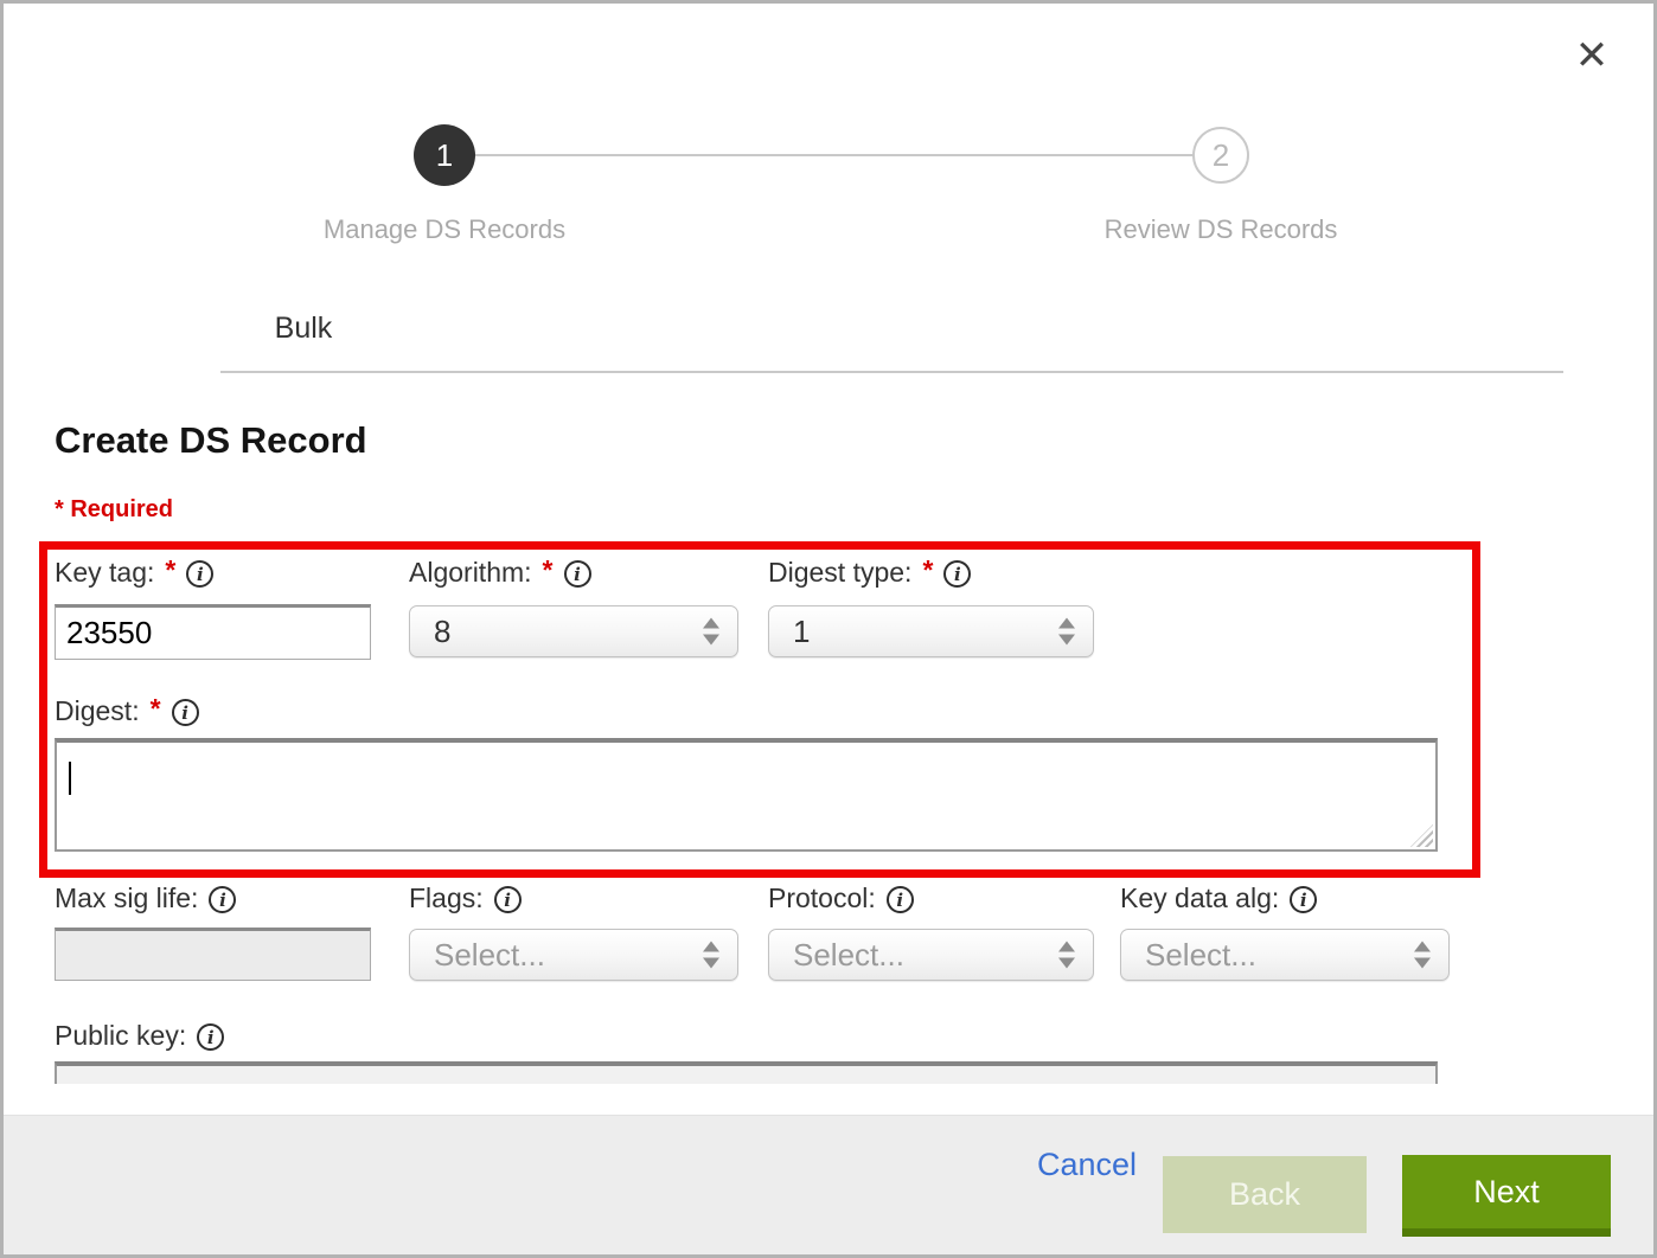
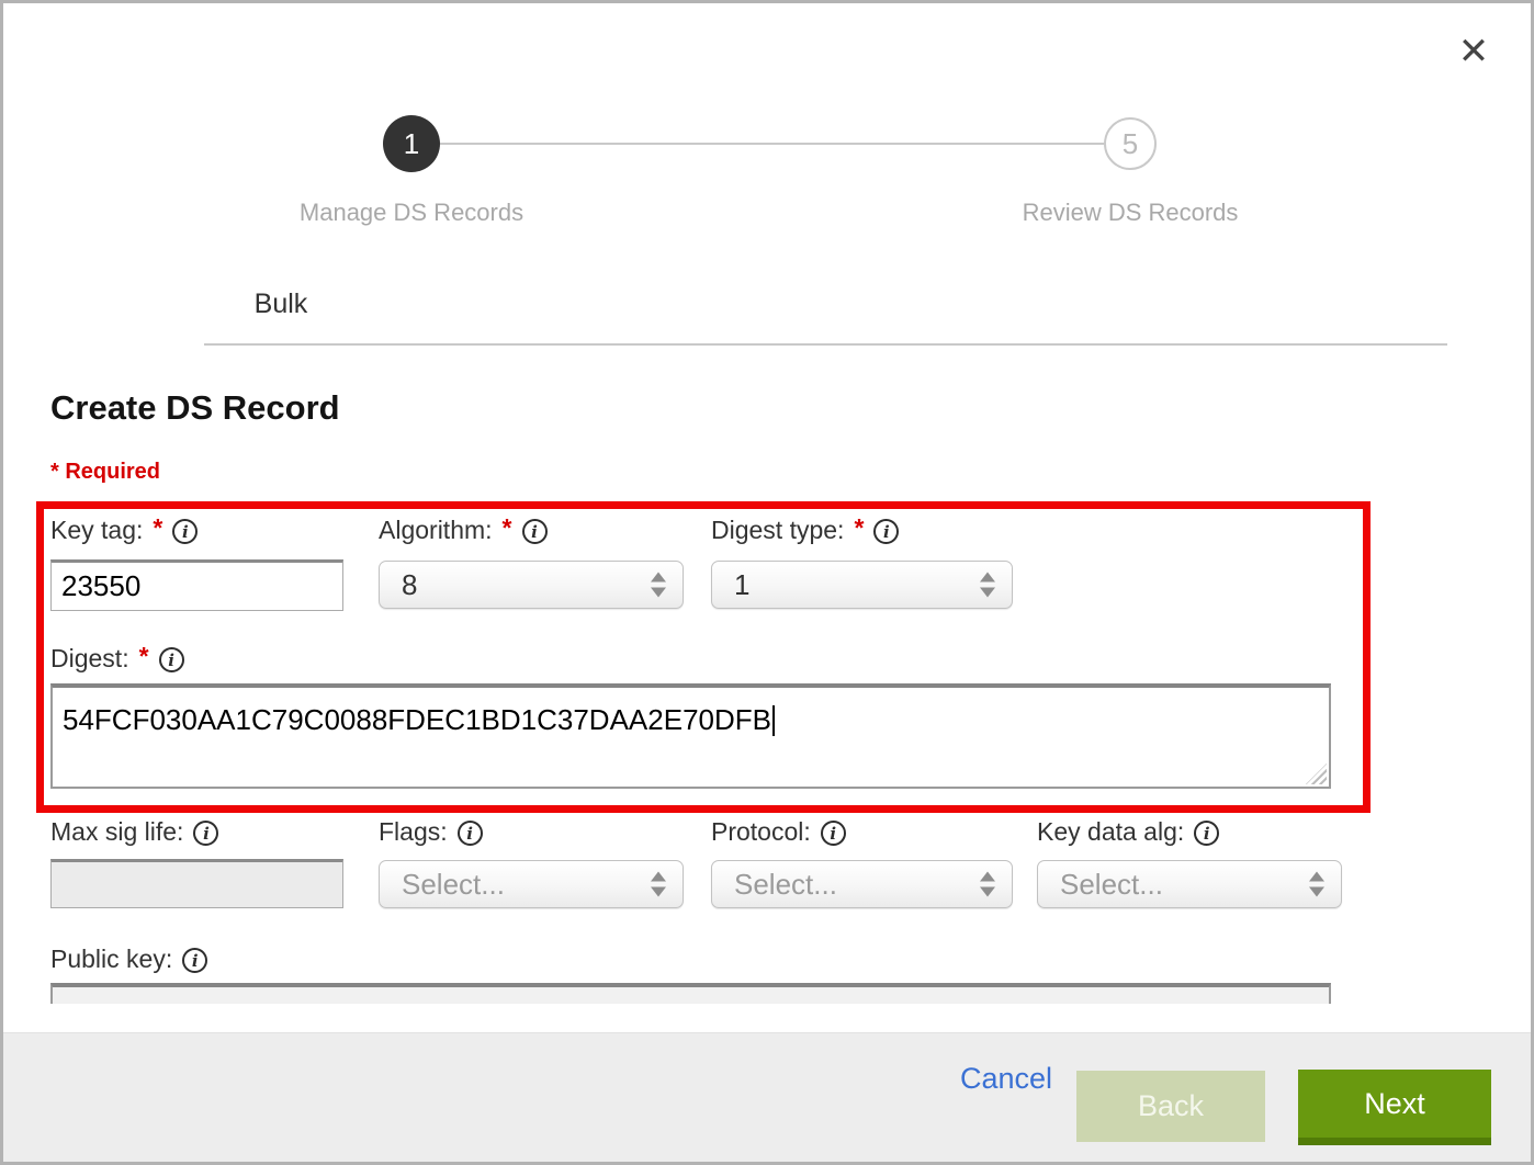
  ✕
  1
- 2
+ 5
  Manage DS Records
  Review DS Records
  Bulk
  Create DS Record
  * Required
  Key tag:
  *
  i
  Algorithm:
  *
  i
  Digest type:
  *
  i
  23550
  8
  1
  Digest:
  *
  i
+ 54FCF030AA1C79C0088FDEC1BD1C37DAA2E70DFB
  Max sig life:
  i
  Flags:
  i
  Protocol:
  i
  Key data alg:
  i
  Select...
  Select...
  Select...
  Public key:
  i
  Cancel
  Back
  Next
